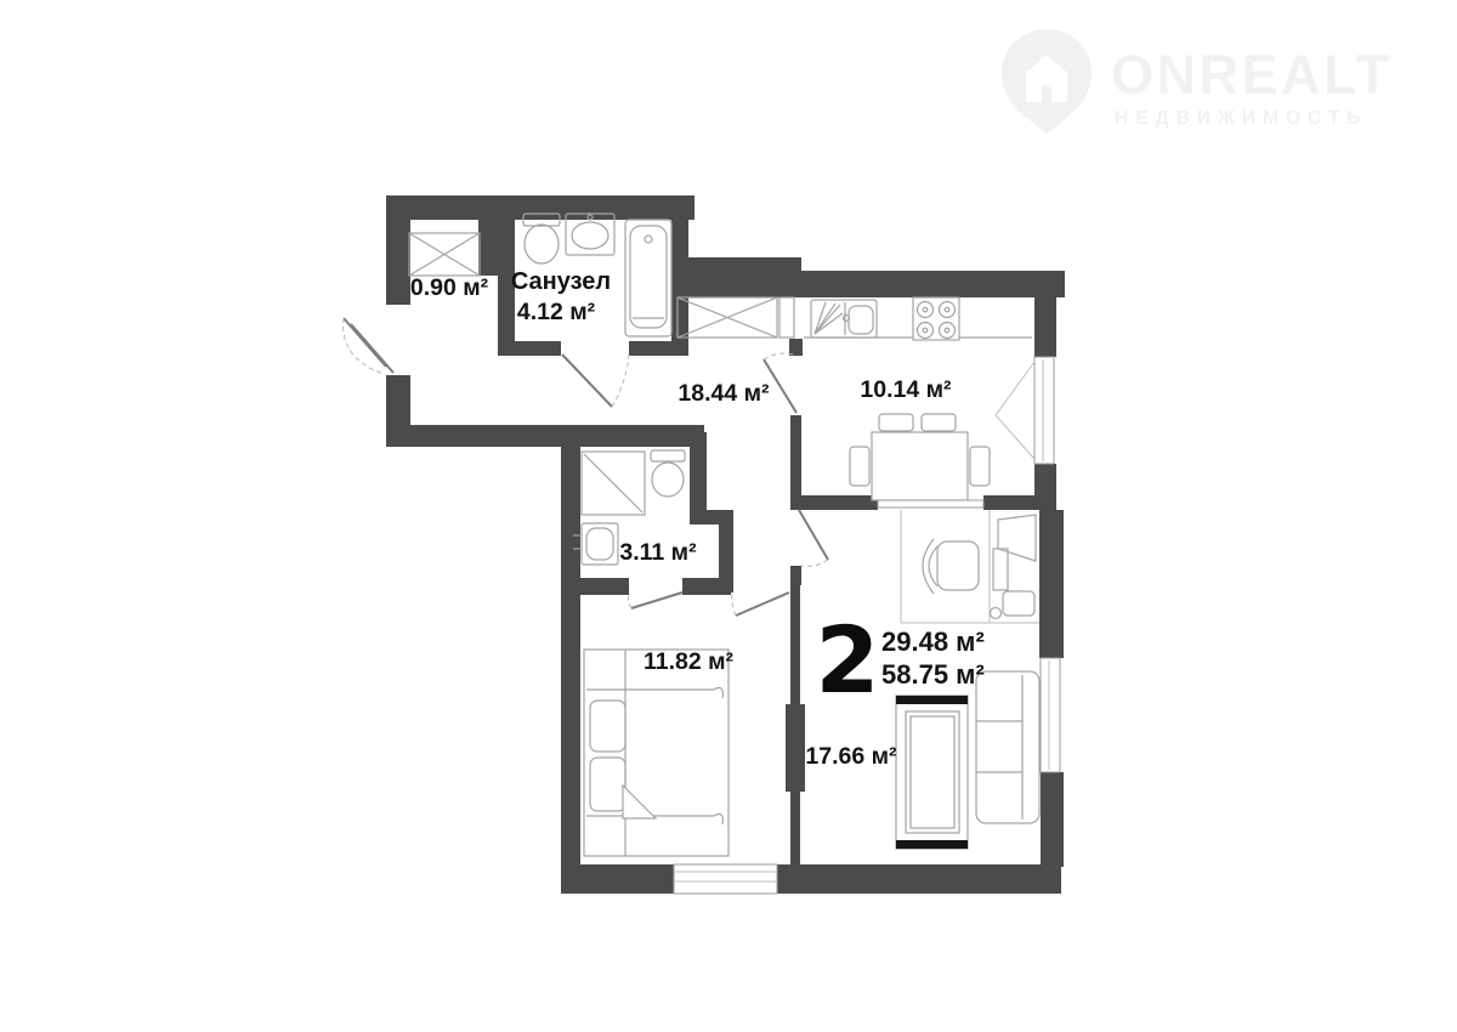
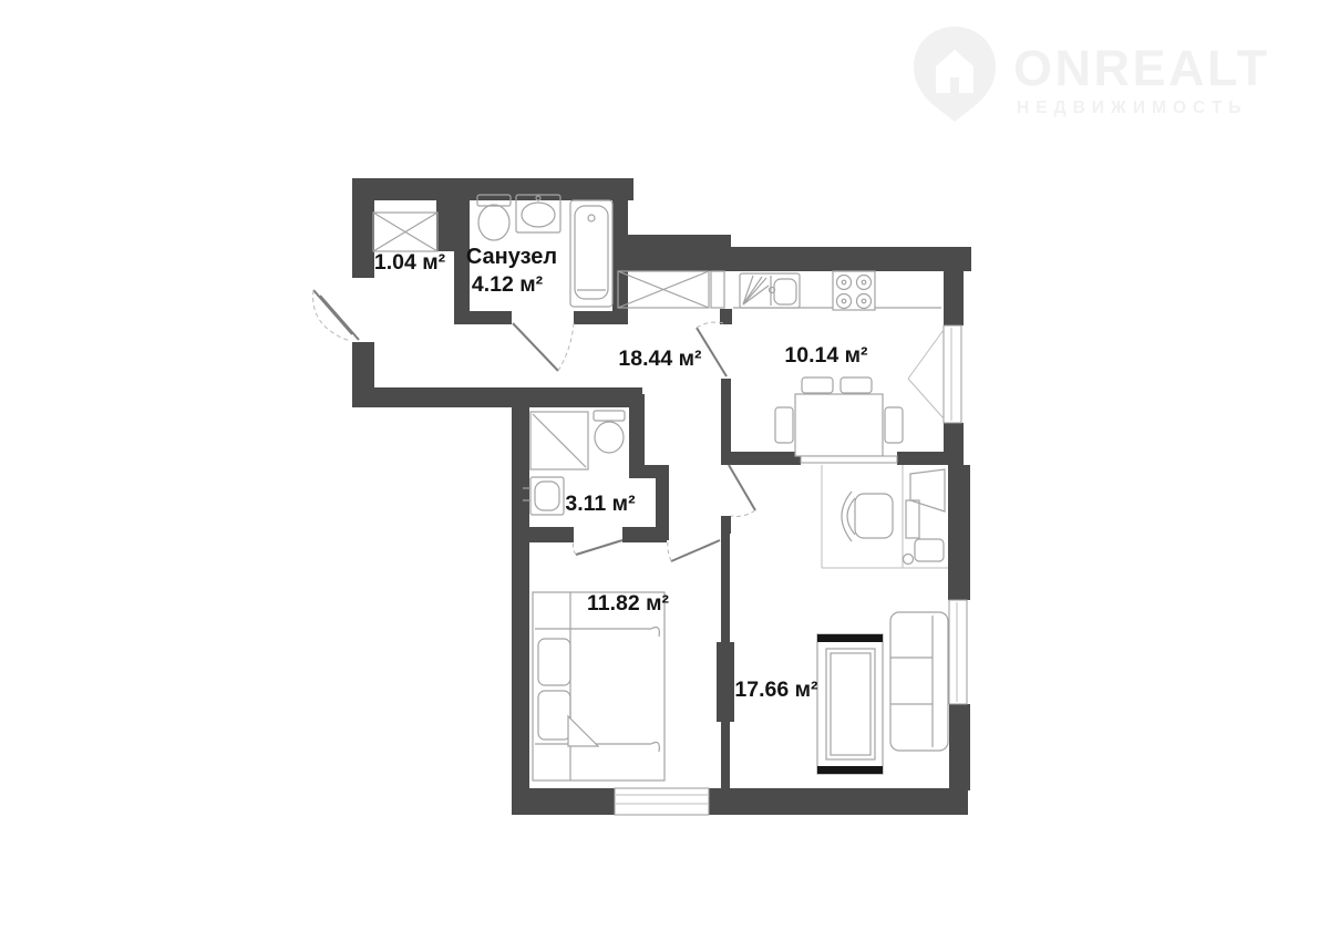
- 0.90 м²
+ 1.04 м²
  Санузел
  4.12 м²
  18.44 м²
  10.14 м²
  3.11 м²
  11.82 м²
  17.66 м²
- 2
- 29.48 м²
- 58.75 м²
